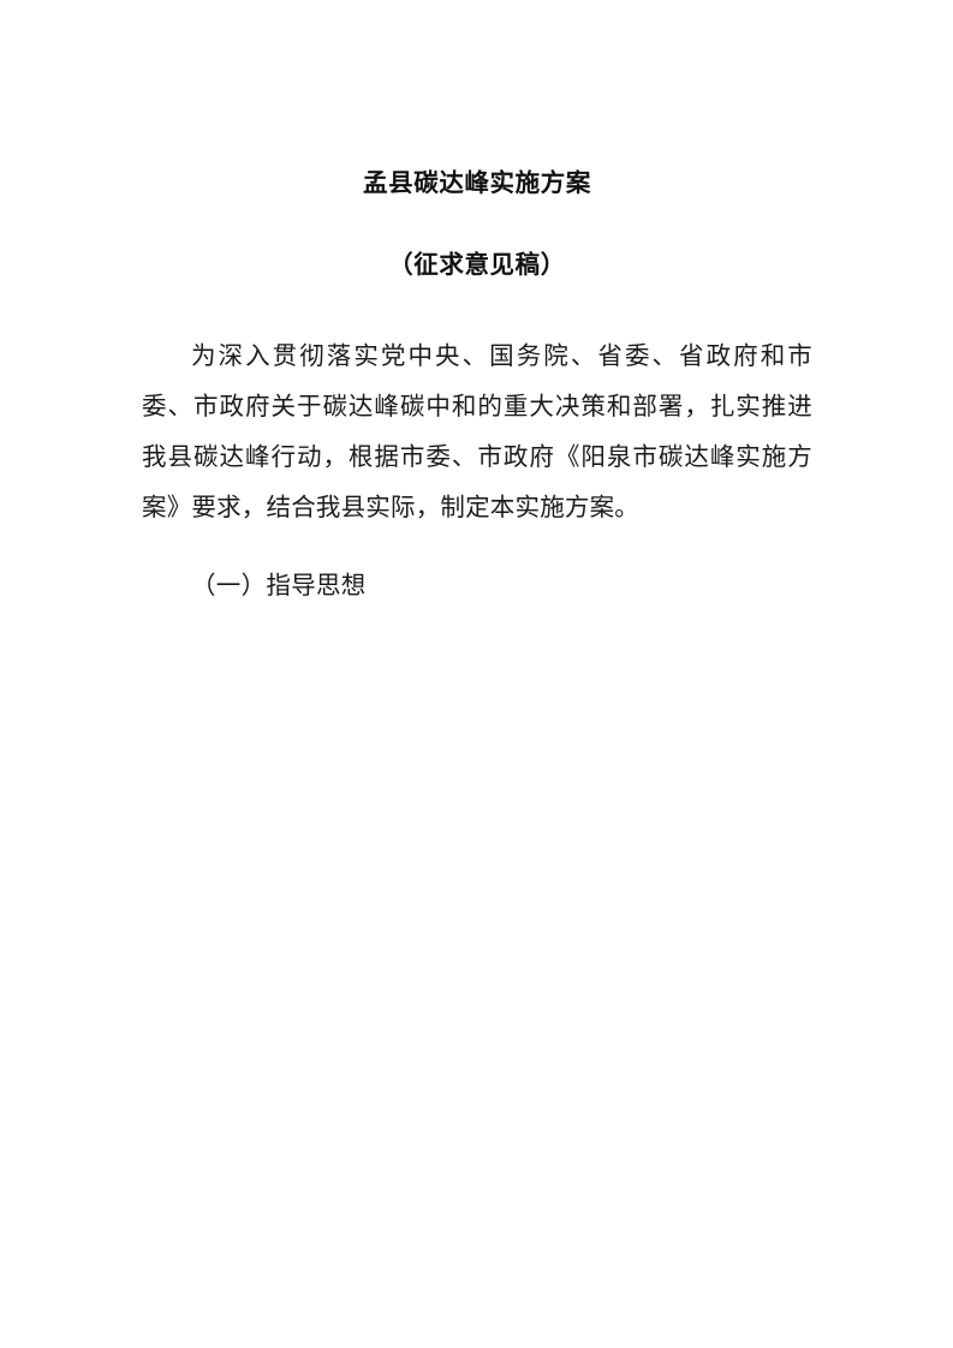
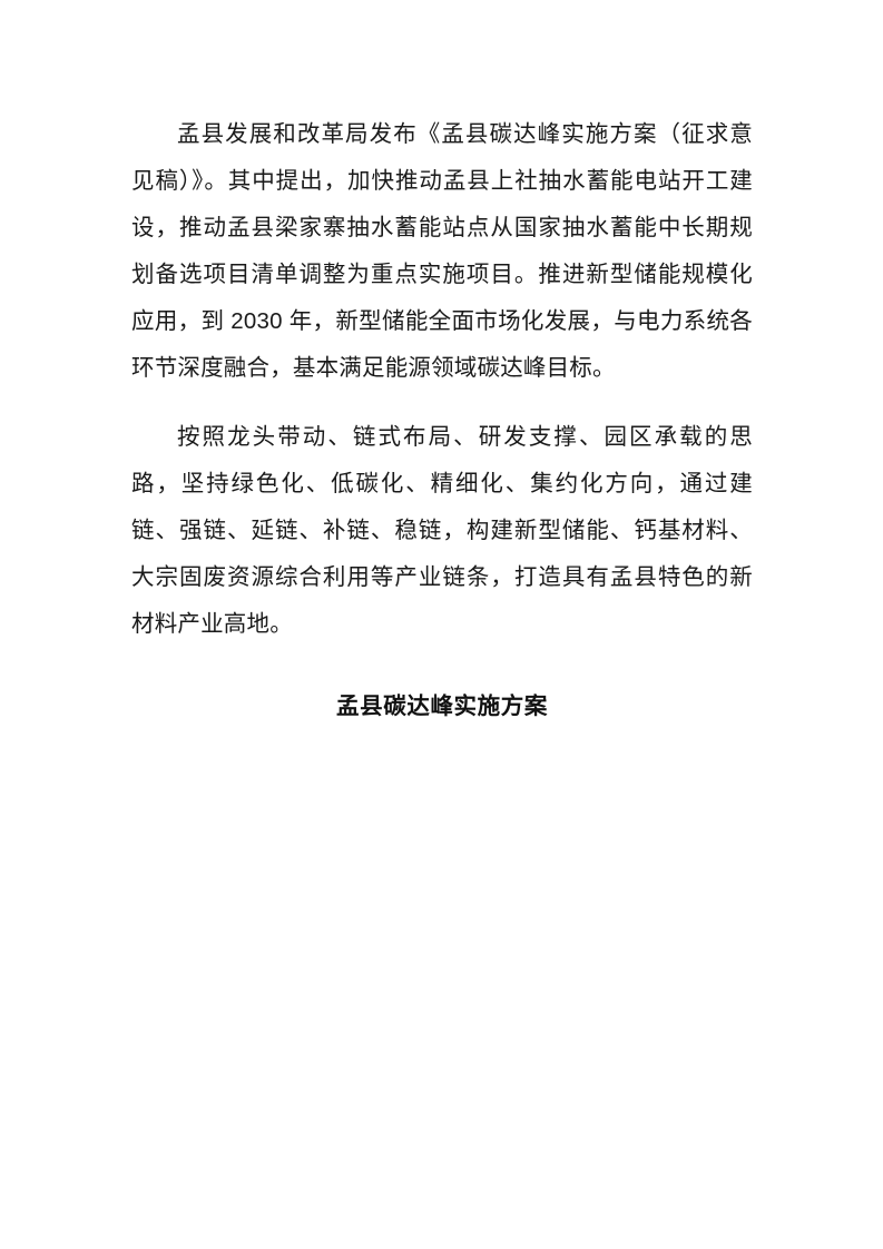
+ 孟县发展和改革局发布《孟县碳达峰实施方案（征求意见稿）》。其中提出，加快推动孟县上社抽水蓄能电站开工建设，推动孟县梁家寨抽水蓄能站点从国家抽水蓄能中长期规划备选项目清单调整为重点实施项目。推进新型储能规模化应用，到 2030 年，新型储能全面市场化发展，与电力系统各环节深度融合，基本满足能源领域碳达峰目标。
+ 按照龙头带动、链式布局、研发支撑、园区承载的思路，坚持绿色化、低碳化、精细化、集约化方向，通过建链、强链、延链、补链、稳链，构建新型储能、钙基材料、大宗固废资源综合利用等产业链条，打造具有孟县特色的新材料产业高地。
  孟县碳达峰实施方案
- （征求意见稿）
- 为深入贯彻落实党中央、国务院、省委、省政府和市委、市政府关于碳达峰碳中和的重大决策和部署，扎实推进我县碳达峰行动，根据市委、市政府《阳泉市碳达峰实施方案》要求，结合我县实际，制定本实施方案。
- （一）指导思想
